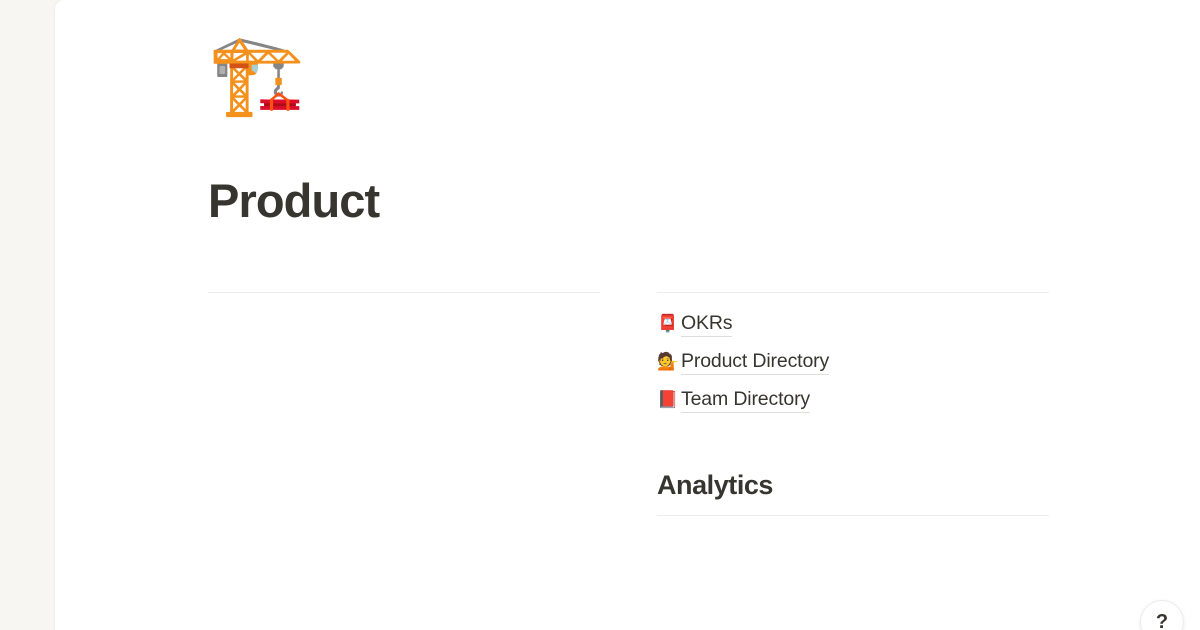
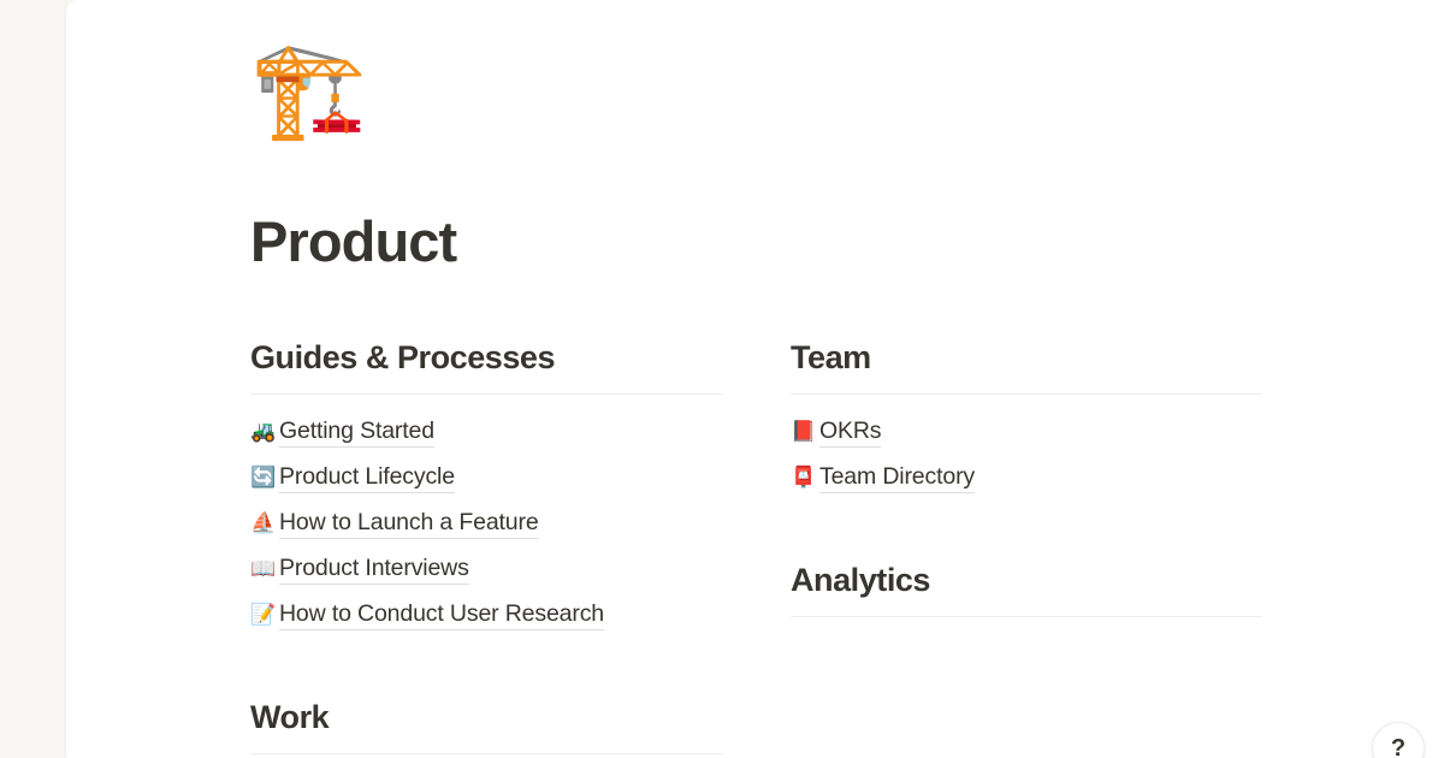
  🏗️
  Product
+ Guides & Processes
+ 🚜
+ Getting Started
+ 🔄
+ Product Lifecycle
+ ⛵
+ How to Launch a Feature
+ 📖
+ Product Interviews
+ 📝
+ How to Conduct User Research
+ Work
+ Team
- 📮
+ 📕
  OKRs
- 💁
- Product Directory
- 📕
+ 📮
  Team Directory
  Analytics
  ?
